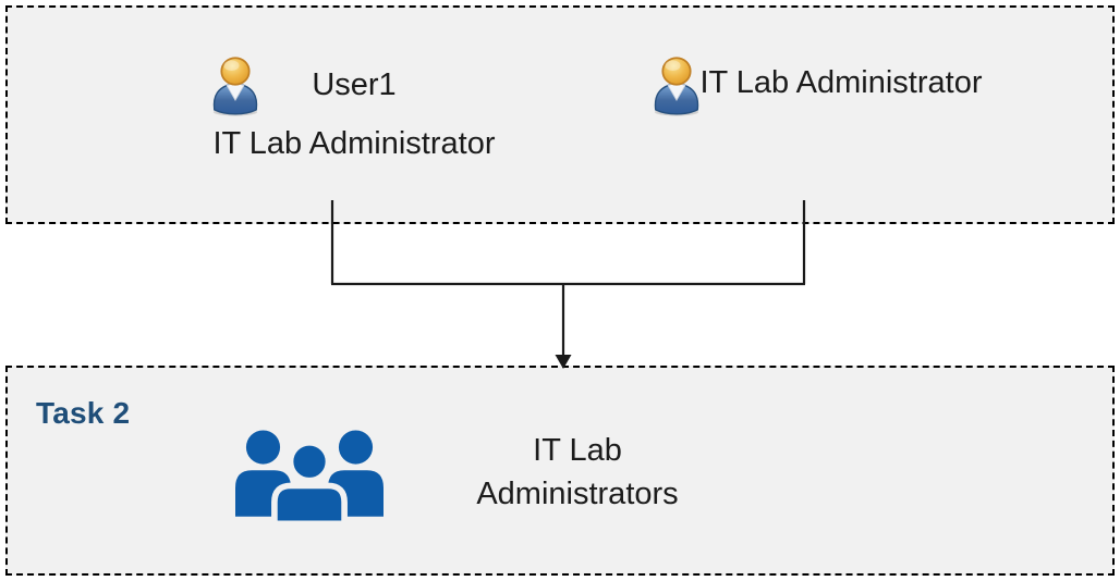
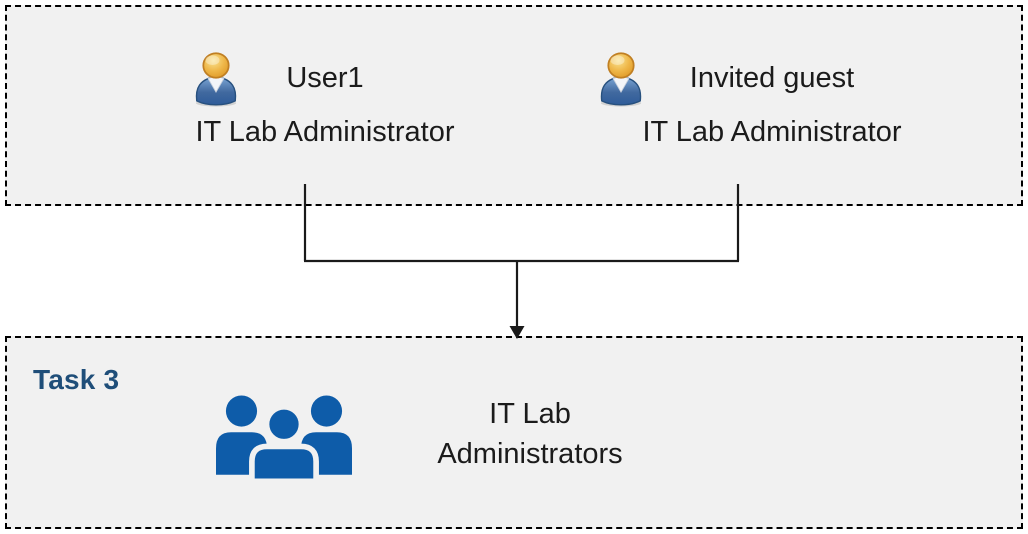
- Task 2
+ Task 3
  User1
  IT Lab Administrator
+ Invited guest
  IT Lab Administrator
  IT Lab
  Administrators
